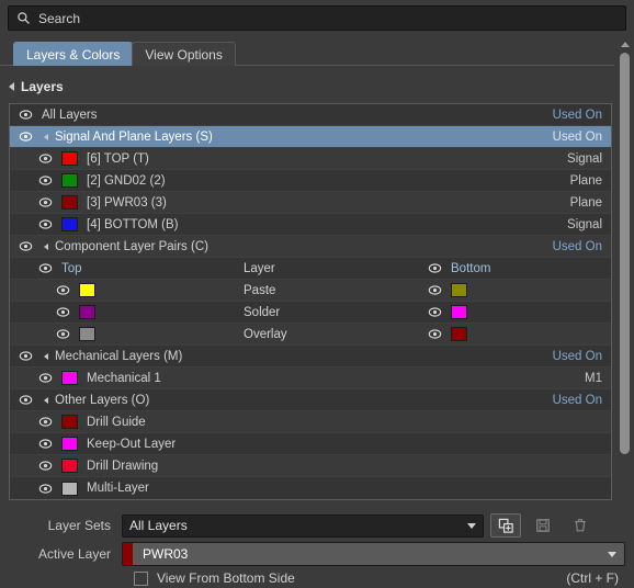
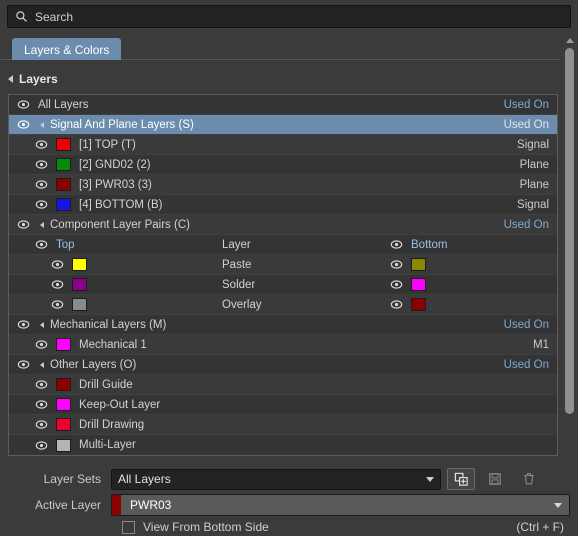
  Search
  Layers & Colors
- View Options
  Layers
  All Layers
  Used On
  Signal And Plane Layers (S)
  Used On
- [6] TOP (T)
+ [1] TOP (T)
  Signal
  [2] GND02 (2)
  Plane
  [3] PWR03 (3)
  Plane
  [4] BOTTOM (B)
  Signal
  Component Layer Pairs (C)
  Used On
  Top
  Layer
  Bottom
  Paste
  Solder
  Overlay
  Mechanical Layers (M)
  Used On
  Mechanical 1
  M1
  Other Layers (O)
  Used On
  Drill Guide
  Keep-Out Layer
  Drill Drawing
  Multi-Layer
  Layer Sets
  All Layers
  Active Layer
  PWR03
  View From Bottom Side
  (Ctrl + F)
